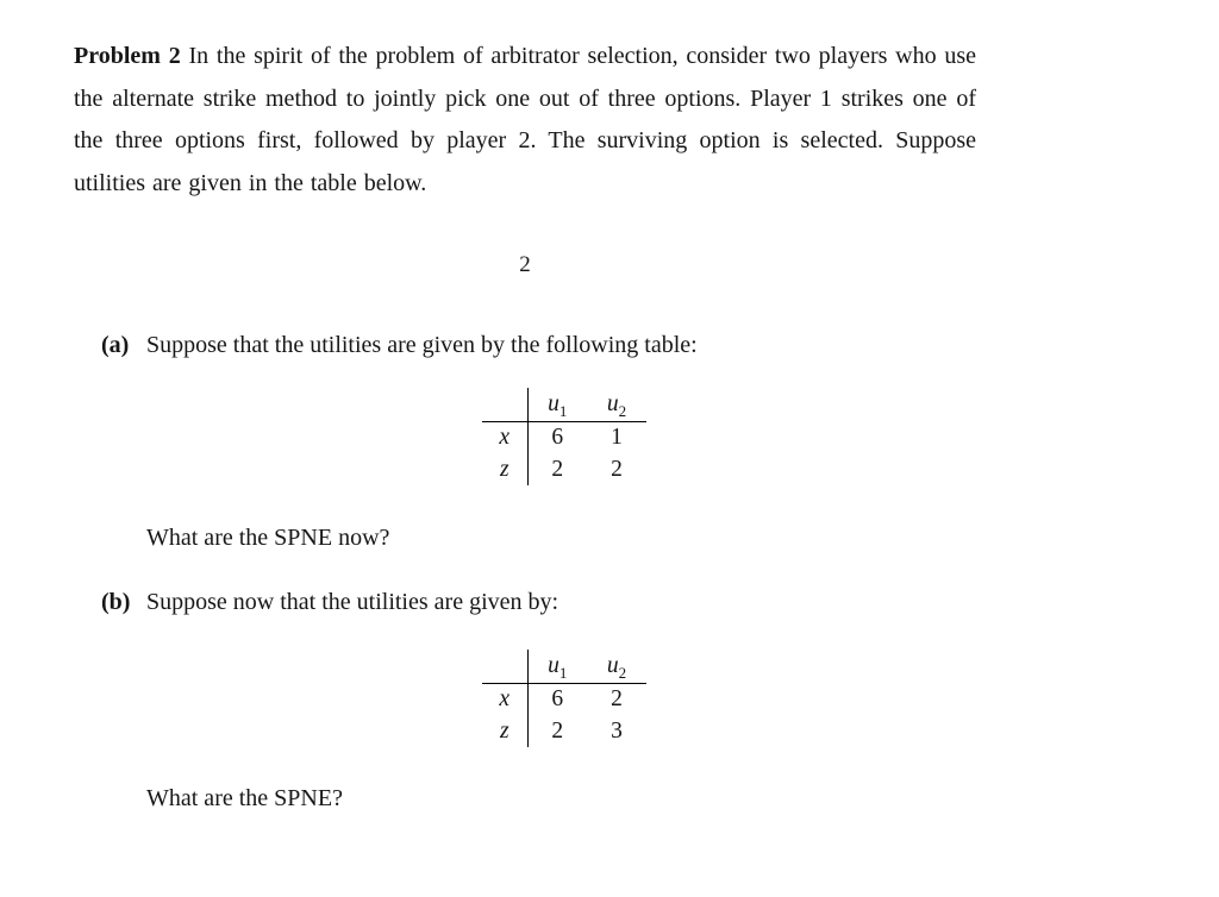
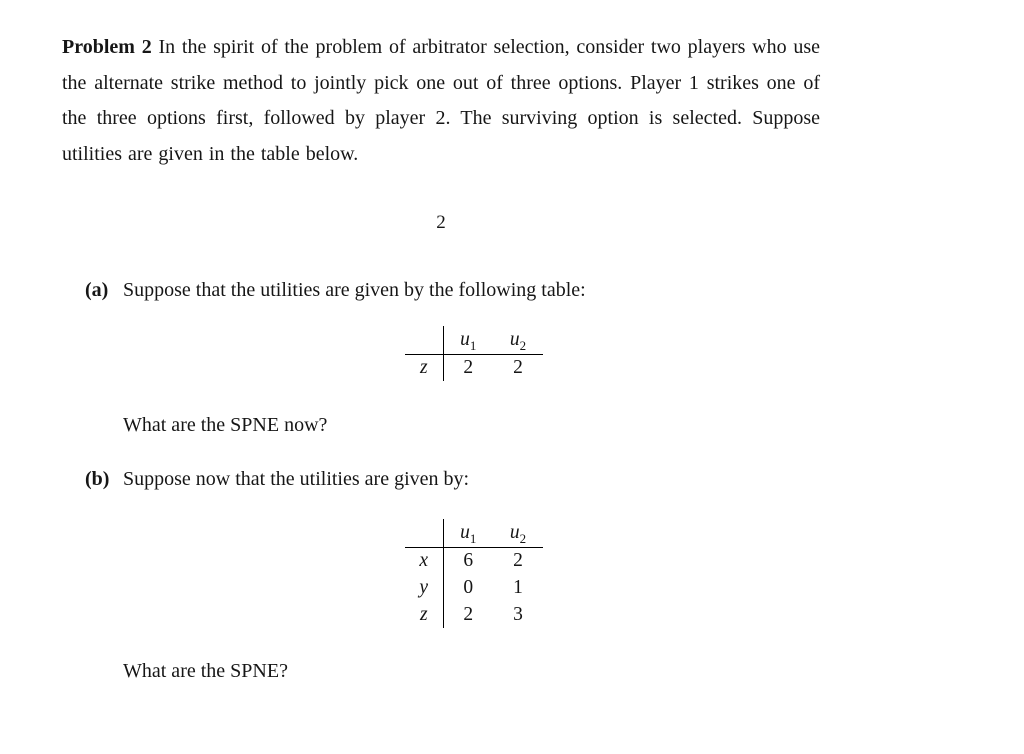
  Problem 2 In the spirit of the problem of arbitrator selection, consider two players who use the alternate strike method to jointly pick one out of three options. Player 1 strikes one of the three options first, followed by player 2. The surviving option is selected. Suppose utilities are given in the table below.
  2
  (a)
  Suppose that the utilities are given by the following table:
  	u1	u2
- x	6	1
  z	2	2
  What are the SPNE now?
  (b)
  Suppose now that the utilities are given by:
  	u1	u2
  x	6	2
+ y	0	1
  z	2	3
  What are the SPNE?
